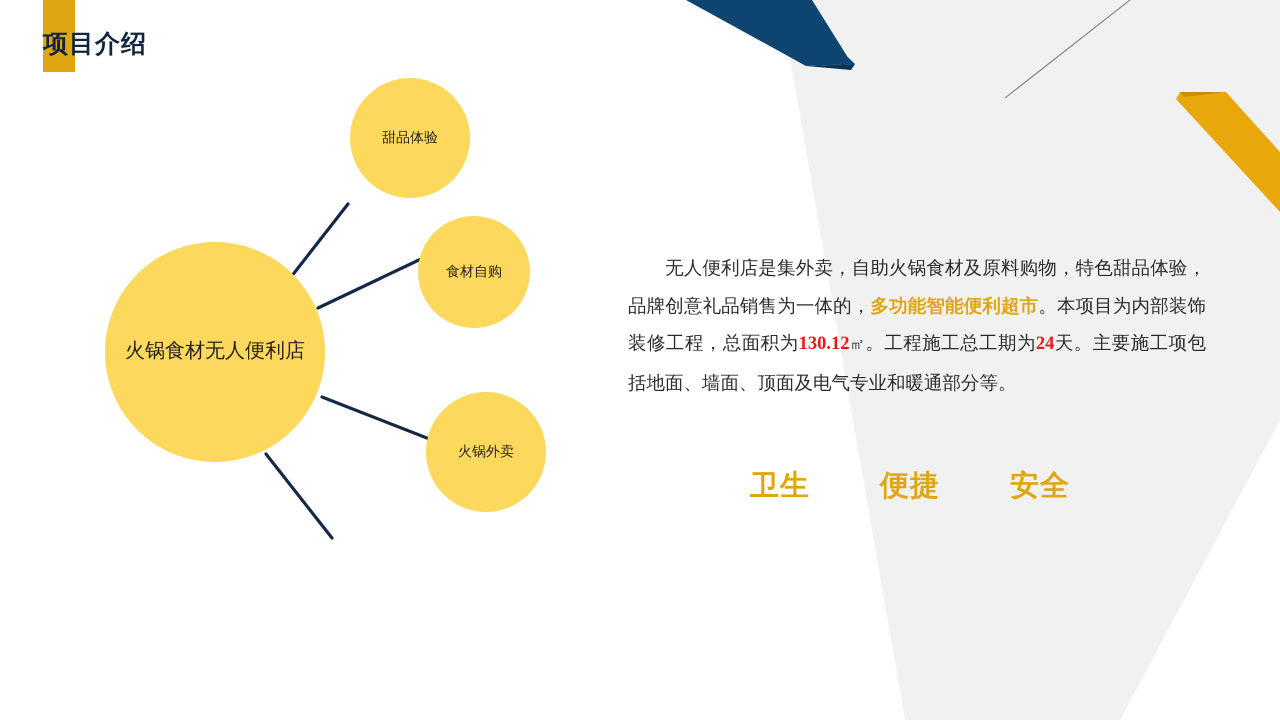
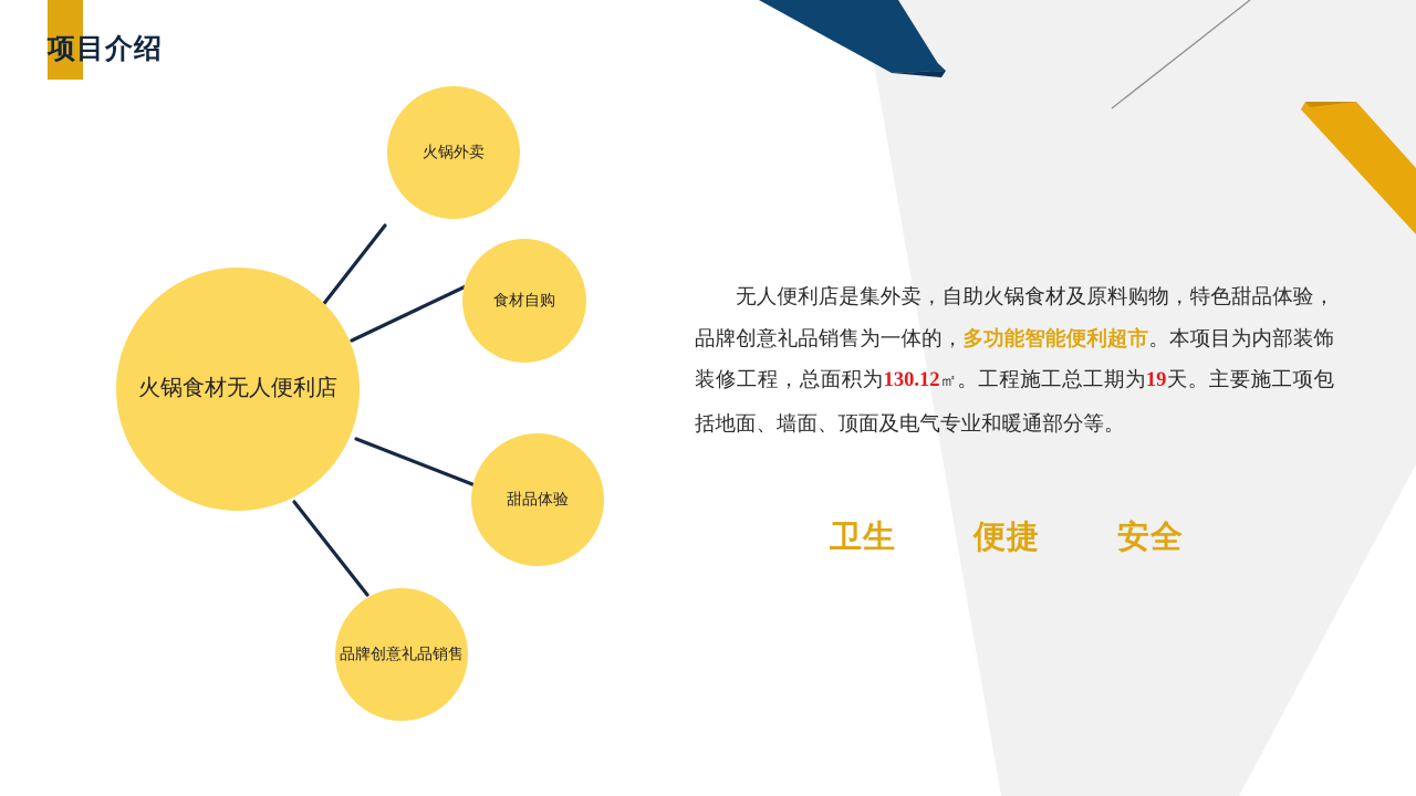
  项目介绍
  火锅食材无人
  便利店
- 甜品体验
+ 火锅外卖
  食材自购
- 火锅外卖
+ 甜品体验
+ 品牌创意礼品
+ 销售
- 无人便利店是集外卖，自助火锅食材及原料购物，特色甜品体验，品牌创意礼品销售为一体的，多功能智能便利超市。本项目为内部装饰装修工程，总面积为130.12㎡。工程施工总工期为24天。主要施工项包括地面、墙面、顶面及电气专业和暖通部分等。
+ 无人便利店是集外卖，自助火锅食材及原料购物，特色甜品体验，品牌创意礼品销售为一体的，多功能智能便利超市。本项目为内部装饰装修工程，总面积为130.12㎡。工程施工总工期为19天。主要施工项包括地面、墙面、顶面及电气专业和暖通部分等。
  卫生
  便捷
  安全
